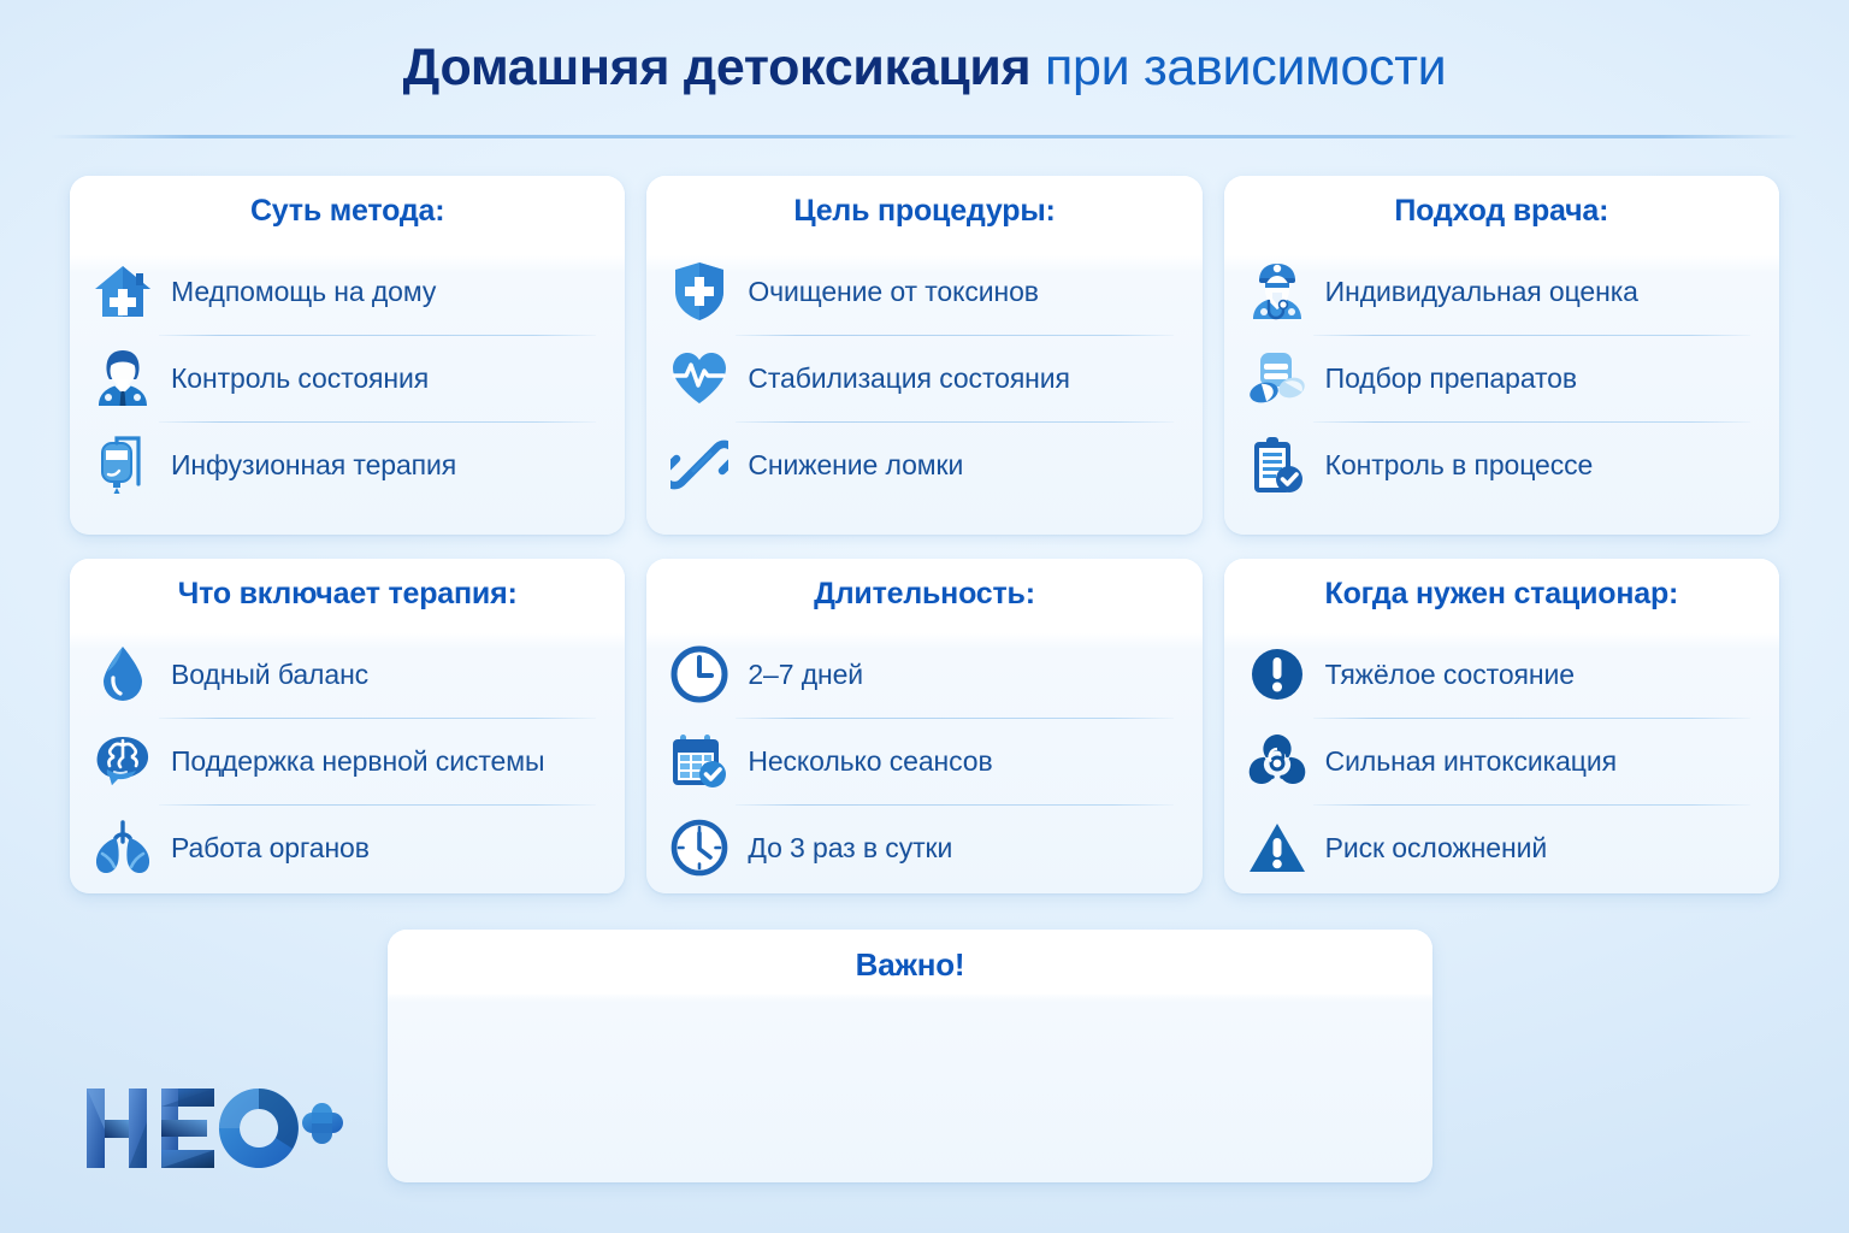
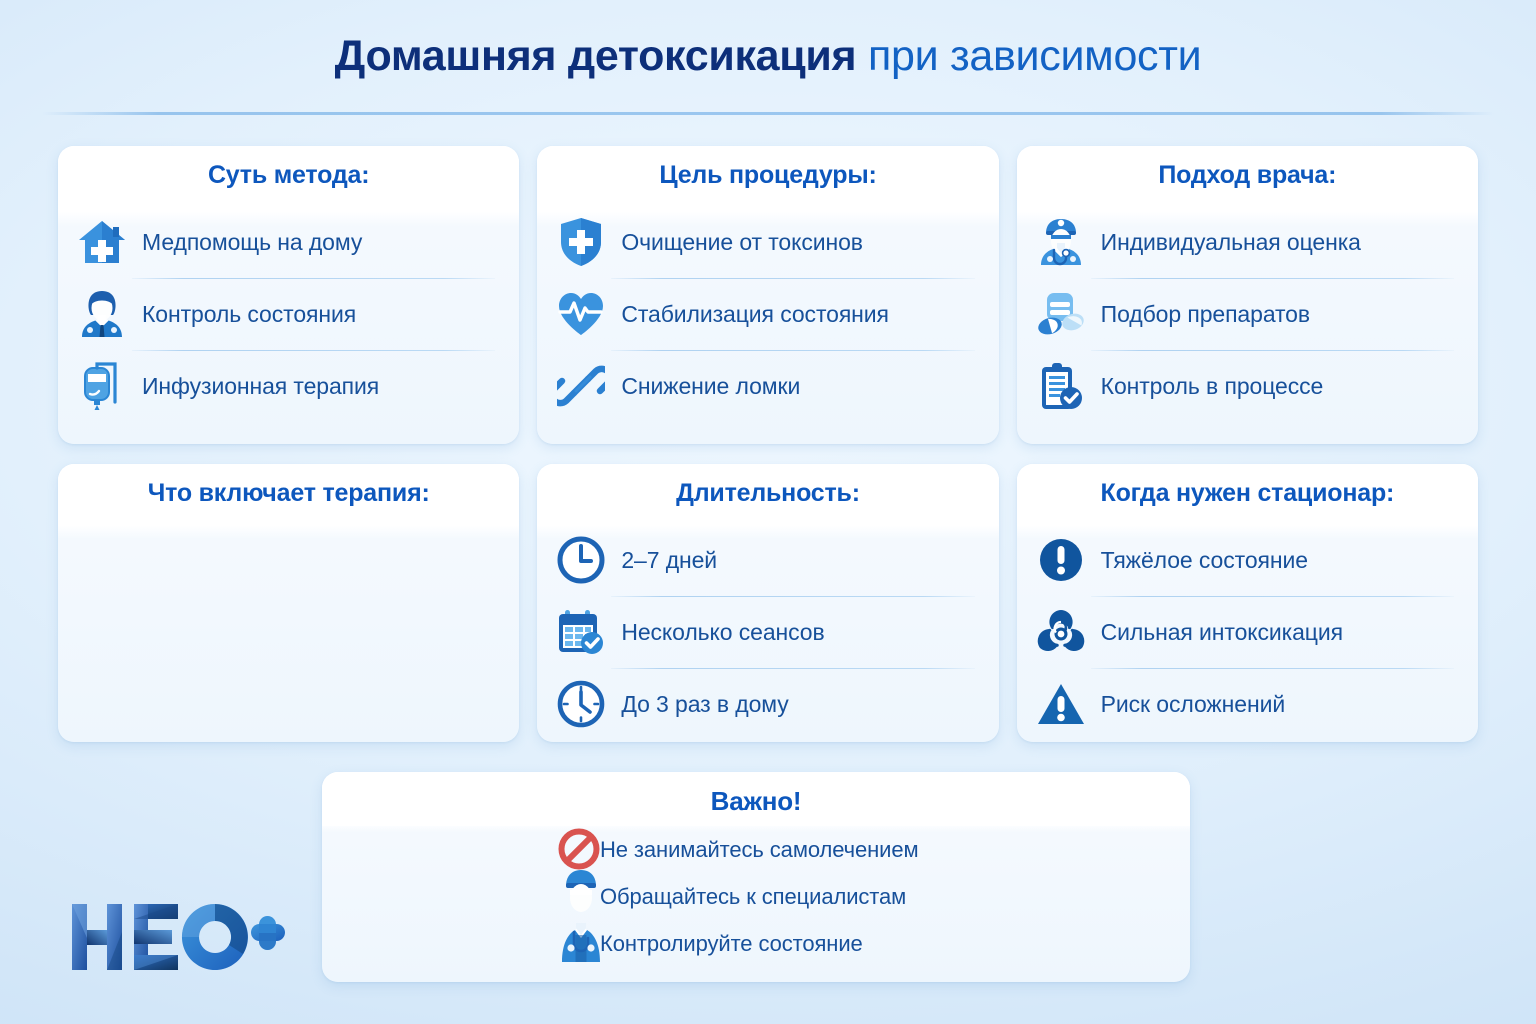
  Домашняя детоксикация при зависимости
  Суть метода:
  Медпомощь на дому
  Контроль состояния
  Инфузионная терапия
  Цель процедуры:
  Очищение от токсинов
  Стабилизация состояния
  Снижение ломки
  Подход врача:
  Индивидуальная оценка
  Подбор препаратов
  Контроль в процессе
  Что включает терапия:
- Водный баланс
- Поддержка нервной системы
- Работа органов
  Длительность:
  2–7 дней
  Несколько сеансов
- До 3 раз в сутки
+ До 3 раз в дому
  Когда нужен стационар:
  Тяжёлое состояние
  Сильная интоксикация
  Риск осложнений
  Важно!
+ Не занимайтесь самолечением
+ Обращайтесь к специалистам
+ Контролируйте состояние
